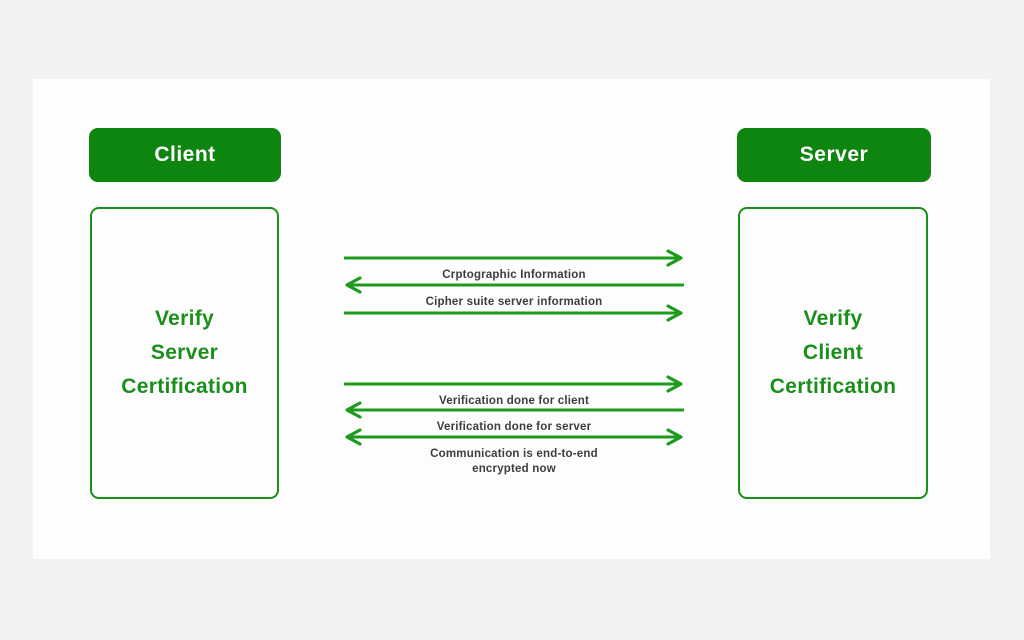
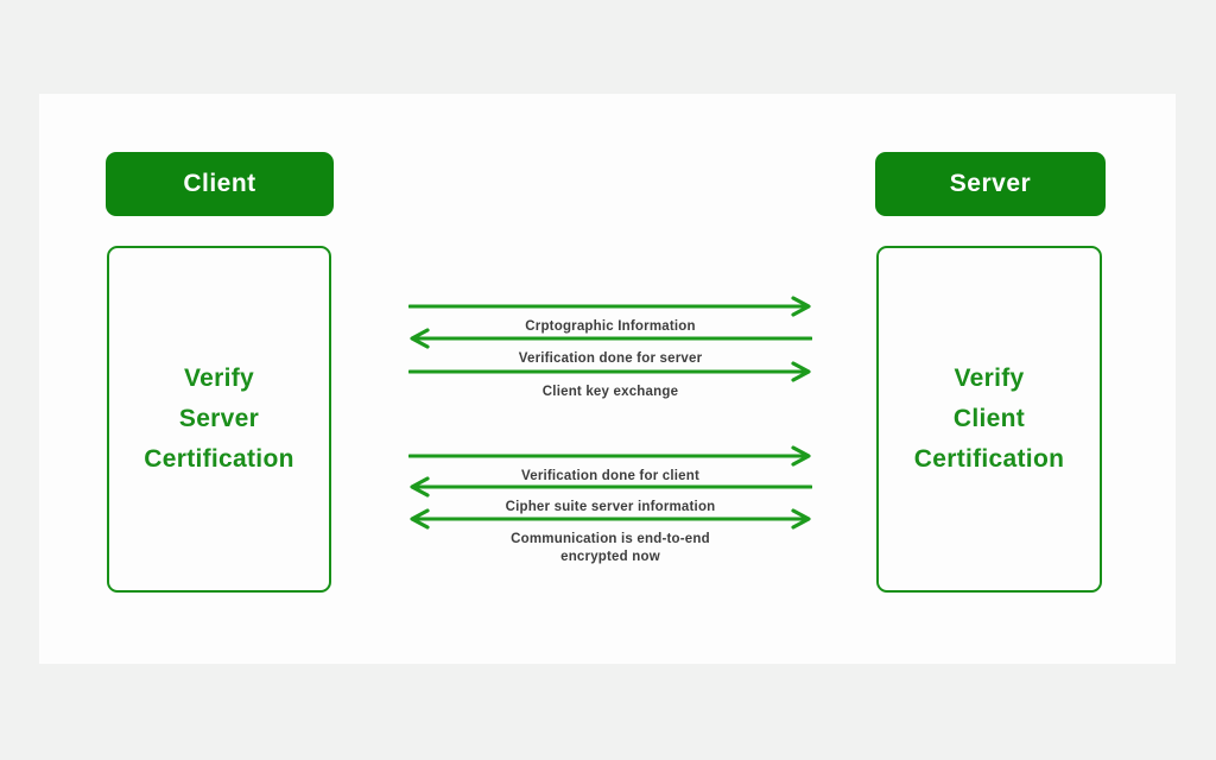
  Client
  Server
  Verify
  Server
  Certification
  Verify
  Client
  Certification
  Crptographic Information
- Cipher suite server information
+ Verification done for server
+ Client key exchange
  Verification done for client
- Verification done for server
+ Cipher suite server information
  Communication is end-to-end encrypted now
